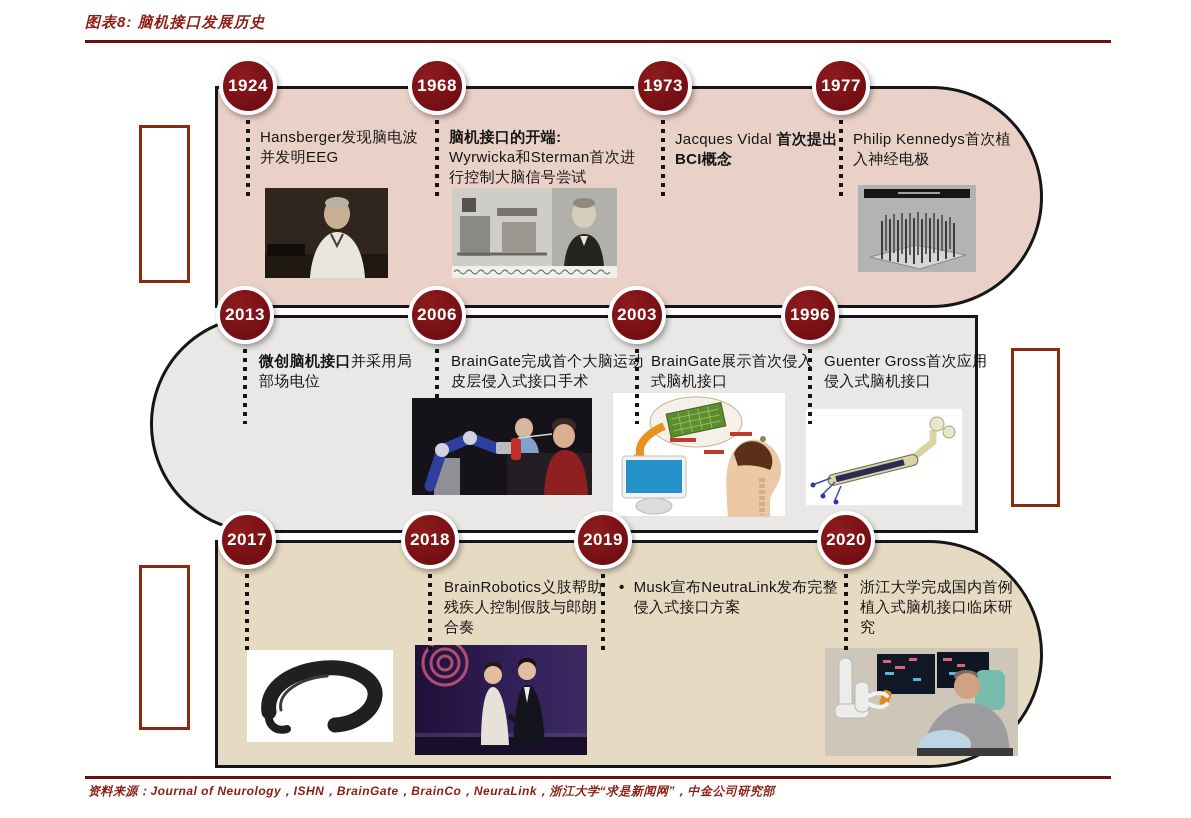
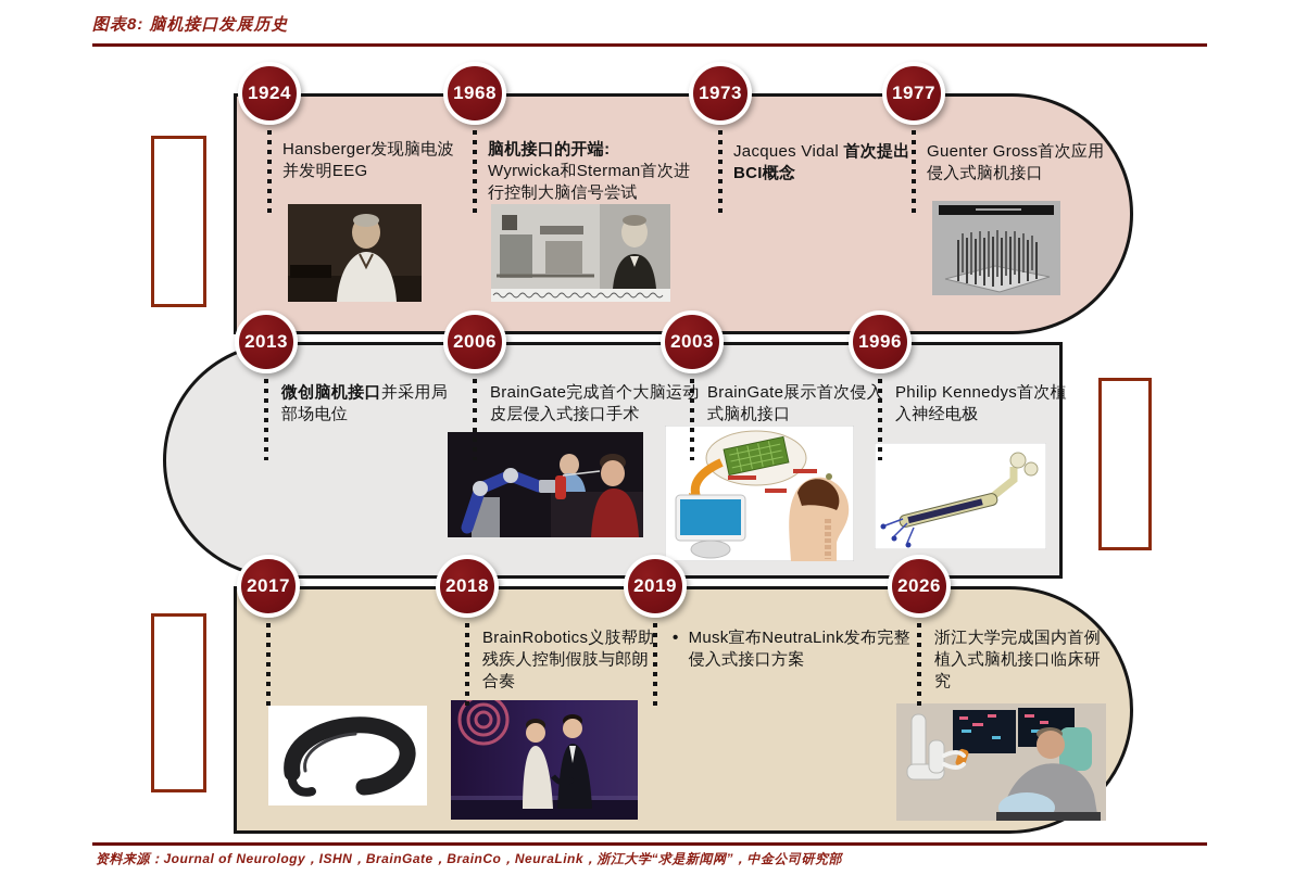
  图表8: 脑机接口发展历史
  1924
  Hansberger发现脑电波并发明EEG
  1968
  脑机接口的开端:
  Wyrwicka和Sterman首次进行控制大脑信号尝试
  1973
  Jacques Vidal 首次提出BCI概念
  1977
- Philip Kennedys首次植入神经电极
+ Guenter Gross首次应用侵入式脑机接口
  2013
  微创脑机接口并采用局部场电位
  2006
  BrainGate完成首个大脑运皮层侵入式接口手术
  2003
  BrainGate展示首次侵入式脑机接口
  1996
- Guenter Gross首次应用侵入式脑机接口
+ Philip Kennedys首次植入神经电极
  2017
  2018
  BrainRobotics义肢帮助残疾人控制假肢与郎朗合奏
  2019
  Musk宣布NeutraLink发布完整侵入式接口方案
- 2020
+ 2026
  浙江大学完成国内首例植入式脑机接口临床研究
  资料来源：Journal of Neurology，ISHN，BrainGate，BrainCo，NeuraLink，浙江大学“求是新闻网”，中金公司研究部
